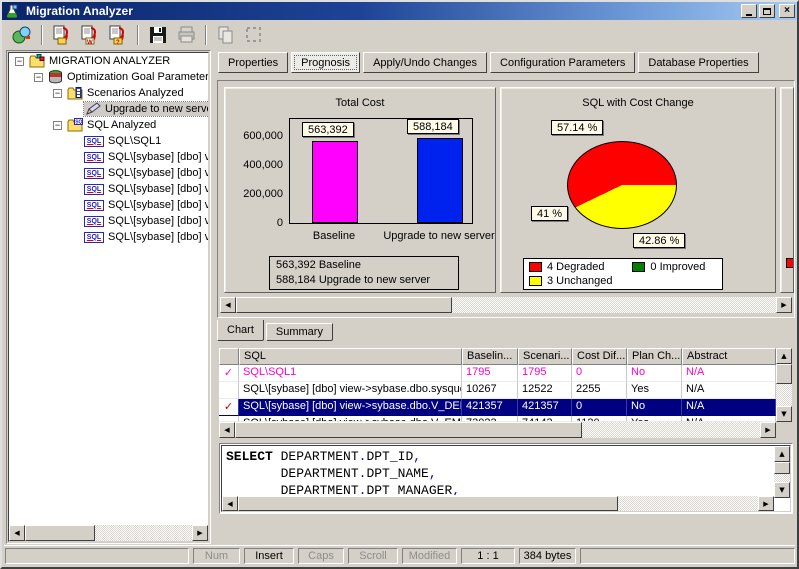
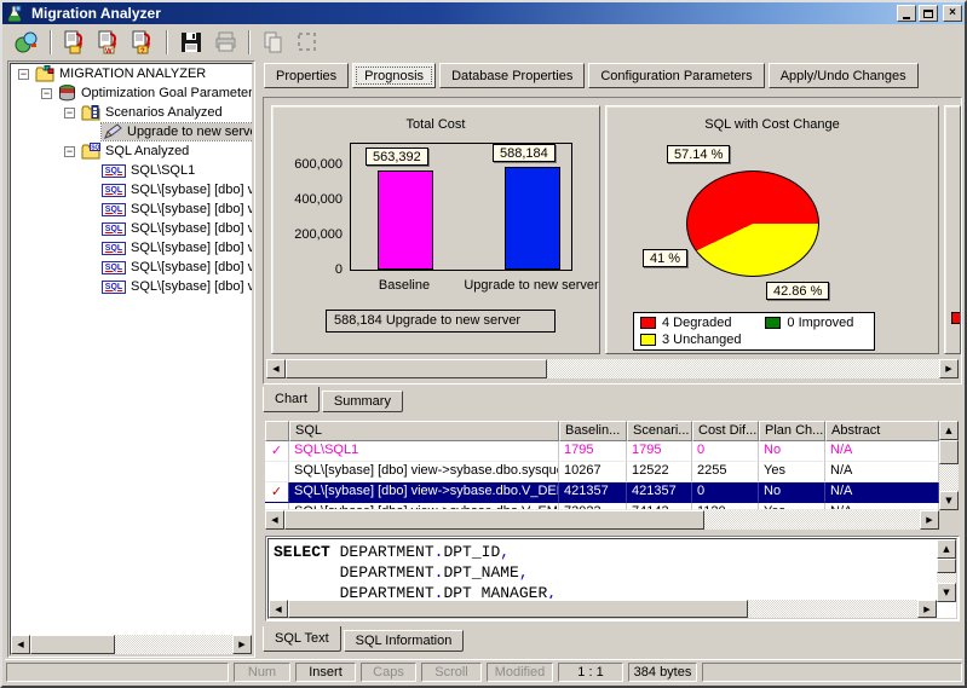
  Migration Analyzer
  ×
  −
  MIGRATION ANALYZER
  −
  Optimization Goal Parameter
  −
  Scenarios Analyzed
  Upgrade to new serv
  −
  SQL Analyzed
  SQL\SQL1
  SQL\[sybase] [dbo] v
  SQL\[sybase] [dbo] v
  SQL\[sybase] [dbo] v
  SQL\[sybase] [dbo] v
  SQL\[sybase] [dbo] v
  SQL\[sybase] [dbo] v
  ◀
  ▶
  Properties
  Prognosis
- Apply/Undo Changes
+ Database Properties
  Configuration Parameters
- Database Properties
+ Apply/Undo Changes
  Total Cost
  0
  200,000
  400,000
  600,000
  563,392
  588,184
  Baseline
  Upgrade to new server
- 563,392 Baseline
  588,184 Upgrade to new server
  SQL with Cost Change
  57.14 %
  41 %
  42.86 %
  4 Degraded
  0 Improved
  3 Unchanged
  ◀
  ▶
  Chart
  Summary
  SQL
  Baselin...
  Scenari...
  Cost Dif...
  Plan Ch...
  Abstract
  ✓
  SQL\SQL1
  1795
  1795
  0
  No
  N/A
  SQL\[sybase] [dbo] view->sybase.dbo.sysqu
  10267
  12522
  2255
  Yes
  N/A
  ✓
  SQL\[sybase] [dbo] view->sybase.dbo.V_DE
  421357
  421357
  0
  No
  N/A
  ▲
  ▼
  ◀
  ▶
  SELECT DEPARTMENT.DPT_ID,
  DEPARTMENT.DPT_NAME,
  DEPARTMENT.DPT_MANAGER,
  ▲
  ▼
  ◀
  ▶
+ SQL Text
+ SQL Information
  Num
  Insert
  Caps
  Scroll
  Modified
  1 : 1
  384 bytes
